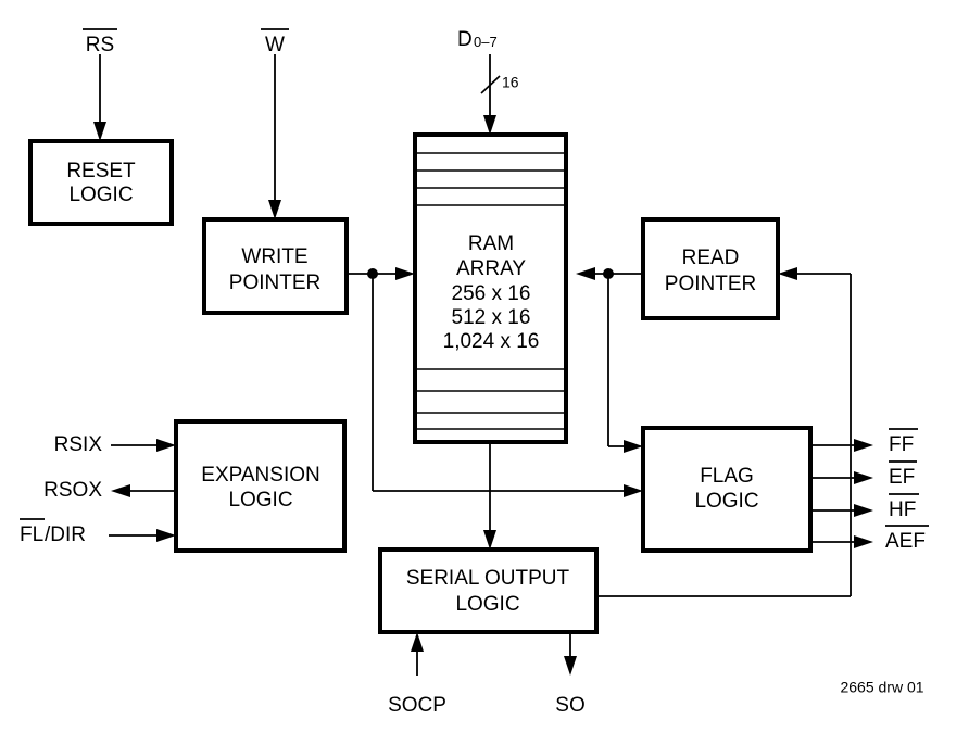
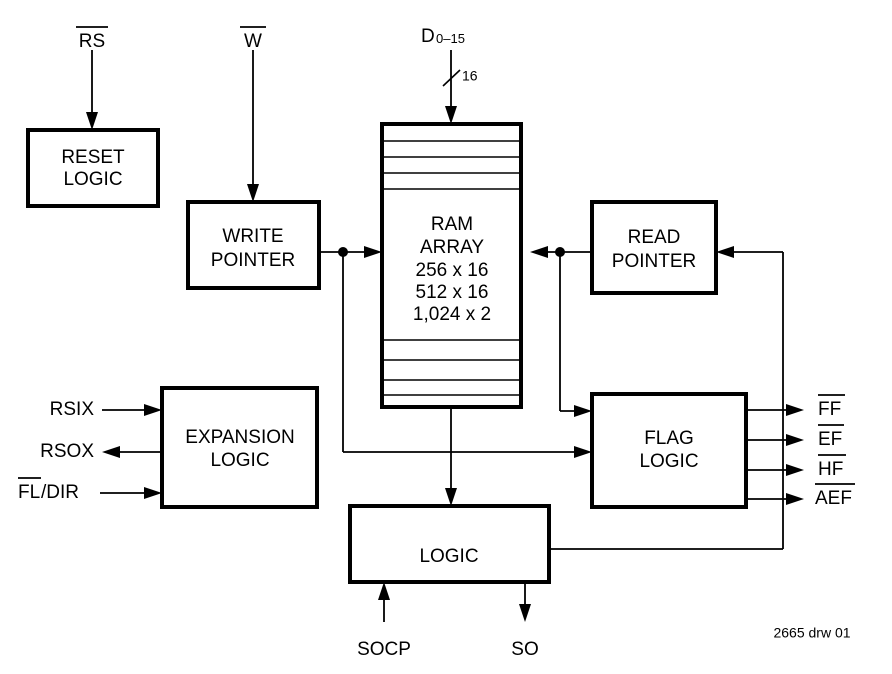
  RESET
  LOGIC
  WRITE
  POINTER
  RAM
  ARRAY
  256 x 16
  512 x 16
- 1,024 x 16
+ 1,024 x 2
  READ
  POINTER
  EXPANSION
  LOGIC
  FLAG
  LOGIC
- SERIAL OUTPUT
  LOGIC
  RS
  W
  D
- 0–7
+ 0–15
  16
  RSIX
  RSOX
  FL
  /DIR
  FF
  EF
  HF
  AEF
  SOCP
  SO
  2665 drw 01
